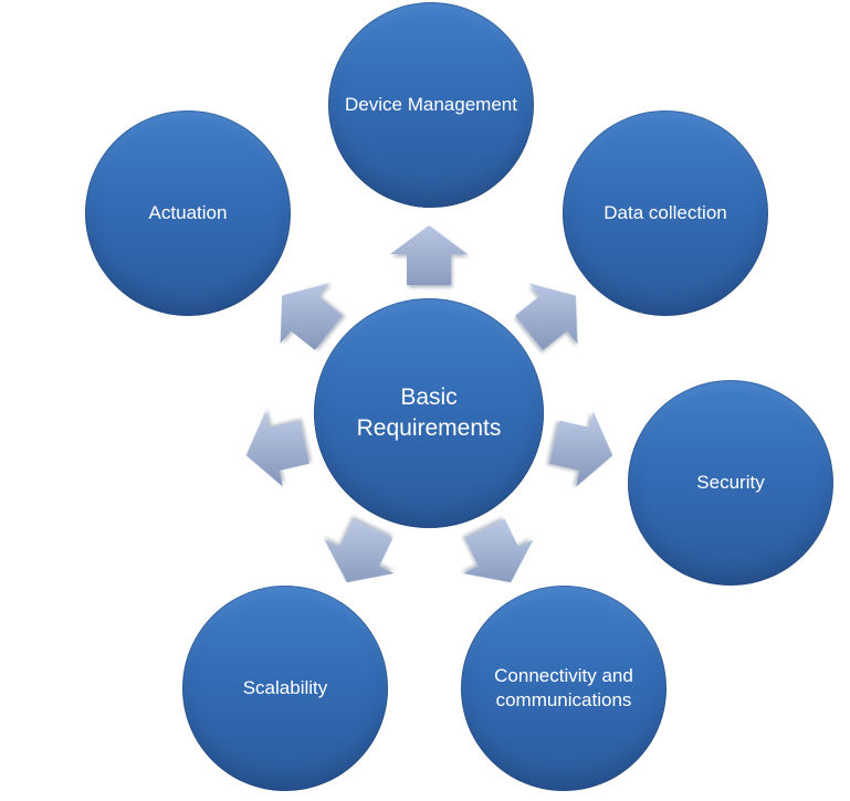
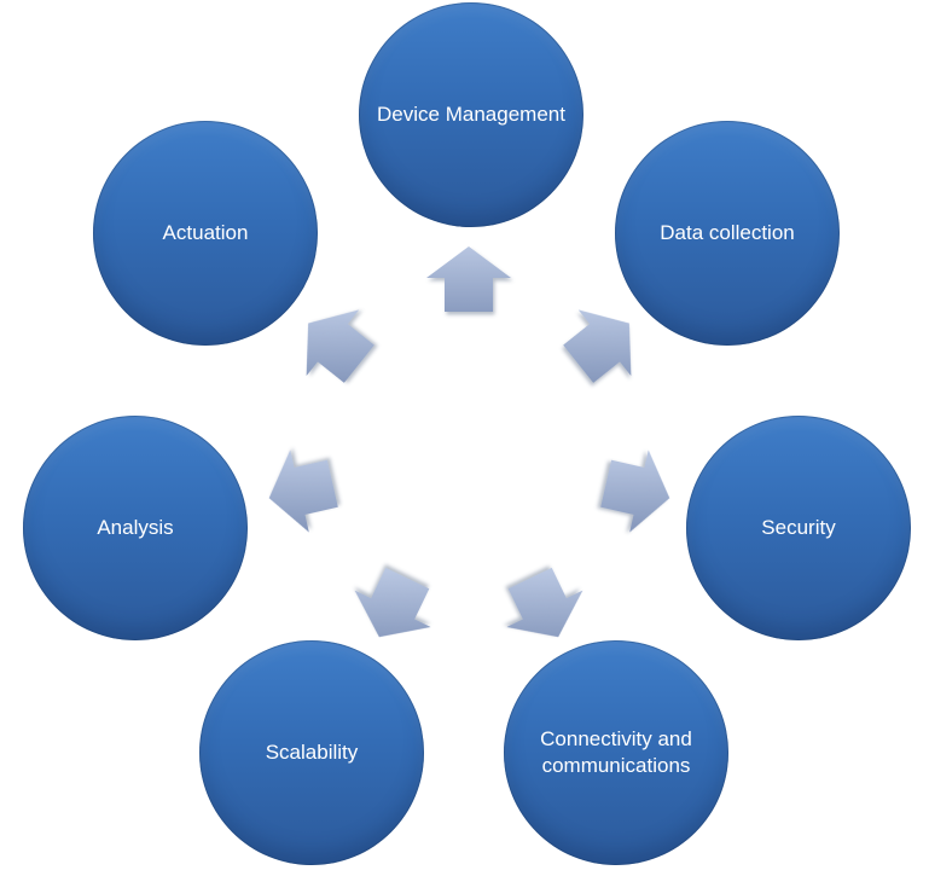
- Basic Requirements
  Device Management
  Data collection
  Security
  Connectivity and communications
  Scalability
+ Analysis
  Actuation
